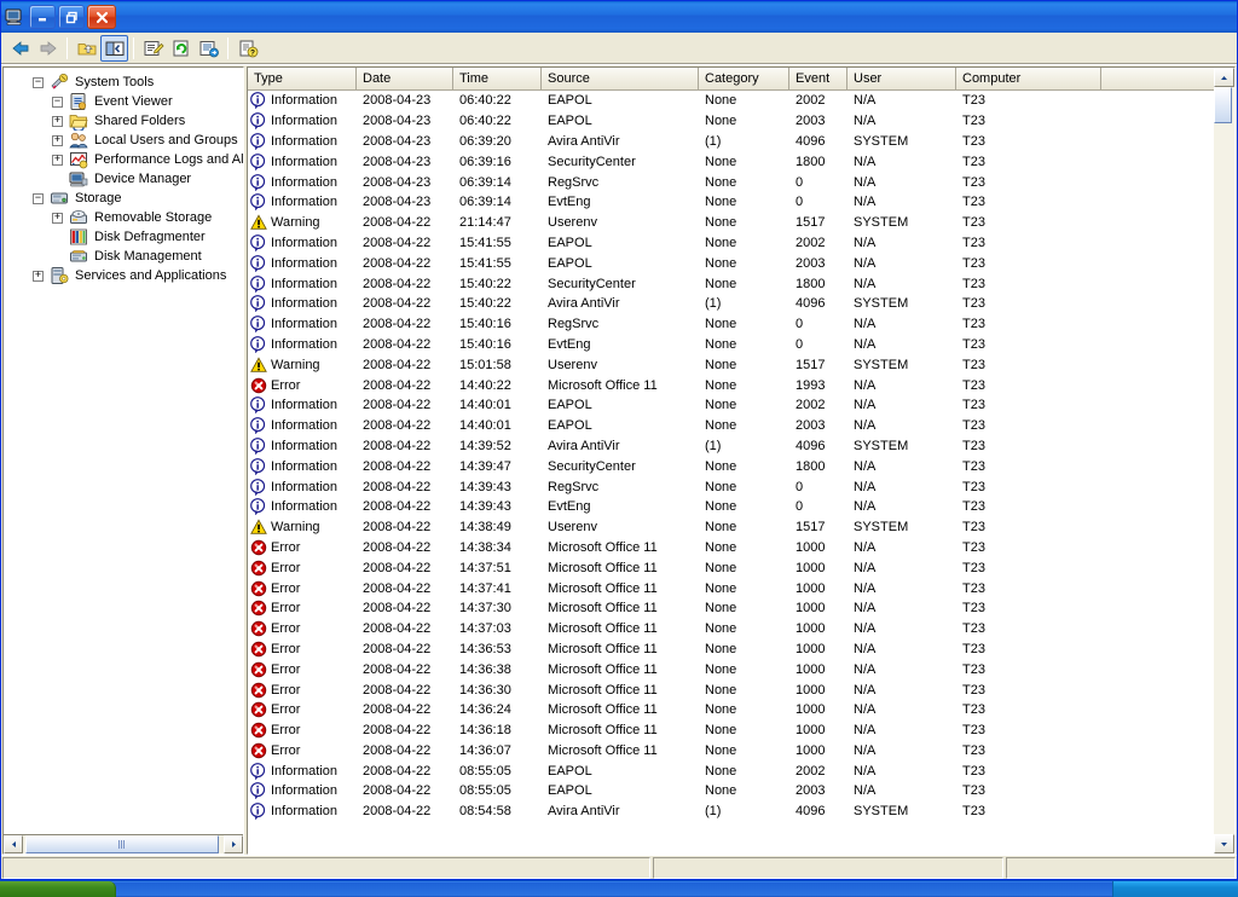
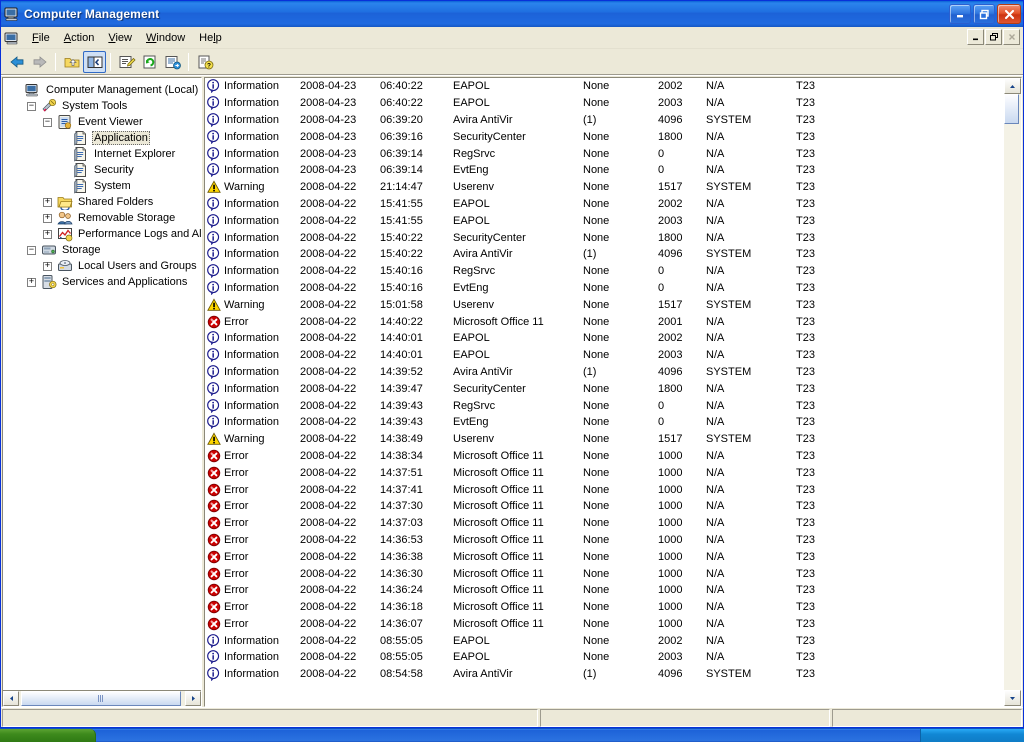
+ Computer Management
+ File
+ Action
+ View
+ Window
+ Help
+ Computer Management (Local)
  −
  System Tools
  −
  Event Viewer
+ Application
+ Internet Explorer
+ Security
+ System
  +
  Shared Folders
  +
- Local Users and Groups
+ Removable Storage
  +
  Performance Logs and Al
- Device Manager
  −
  Storage
  +
- Removable Storage
+ Local Users and Groups
- Disk Defragmenter
- Disk Management
  +
  Services and Applications
- Type
- Date
- Time
- Source
- Category
- Event
- User
- Computer
  Information
  2008-04-23
  06:40:22
  EAPOL
  None
  2002
  N/A
  T23
  Information
  2008-04-23
  06:40:22
  EAPOL
  None
  2003
  N/A
  T23
  Information
  2008-04-23
  06:39:20
  Avira AntiVir
  (1)
  4096
  SYSTEM
  T23
  Information
  2008-04-23
  06:39:16
  SecurityCenter
  None
  1800
  N/A
  T23
  Information
  2008-04-23
  06:39:14
  RegSrvc
  None
  0
  N/A
  T23
  Information
  2008-04-23
  06:39:14
  EvtEng
  None
  0
  N/A
  T23
  Warning
  2008-04-22
  21:14:47
  Userenv
  None
  1517
  SYSTEM
  T23
  Information
  2008-04-22
  15:41:55
  EAPOL
  None
  2002
  N/A
  T23
  Information
  2008-04-22
  15:41:55
  EAPOL
  None
  2003
  N/A
  T23
  Information
  2008-04-22
  15:40:22
  SecurityCenter
  None
  1800
  N/A
  T23
  Information
  2008-04-22
  15:40:22
  Avira AntiVir
  (1)
  4096
  SYSTEM
  T23
  Information
  2008-04-22
  15:40:16
  RegSrvc
  None
  0
  N/A
  T23
  Information
  2008-04-22
  15:40:16
  EvtEng
  None
  0
  N/A
  T23
  Warning
  2008-04-22
  15:01:58
  Userenv
  None
  1517
  SYSTEM
  T23
  Error
  2008-04-22
  14:40:22
  Microsoft Office 11
  None
- 1993
+ 2001
  N/A
  T23
  Information
  2008-04-22
  14:40:01
  EAPOL
  None
  2002
  N/A
  T23
  Information
  2008-04-22
  14:40:01
  EAPOL
  None
  2003
  N/A
  T23
  Information
  2008-04-22
  14:39:52
  Avira AntiVir
  (1)
  4096
  SYSTEM
  T23
  Information
  2008-04-22
  14:39:47
  SecurityCenter
  None
  1800
  N/A
  T23
  Information
  2008-04-22
  14:39:43
  RegSrvc
  None
  0
  N/A
  T23
  Information
  2008-04-22
  14:39:43
  EvtEng
  None
  0
  N/A
  T23
  Warning
  2008-04-22
  14:38:49
  Userenv
  None
  1517
  SYSTEM
  T23
  Error
  2008-04-22
  14:38:34
  Microsoft Office 11
  None
  1000
  N/A
  T23
  Error
  2008-04-22
  14:37:51
  Microsoft Office 11
  None
  1000
  N/A
  T23
  Error
  2008-04-22
  14:37:41
  Microsoft Office 11
  None
  1000
  N/A
  T23
  Error
  2008-04-22
  14:37:30
  Microsoft Office 11
  None
  1000
  N/A
  T23
  Error
  2008-04-22
  14:37:03
  Microsoft Office 11
  None
  1000
  N/A
  T23
  Error
  2008-04-22
  14:36:53
  Microsoft Office 11
  None
  1000
  N/A
  T23
  Error
  2008-04-22
  14:36:38
  Microsoft Office 11
  None
  1000
  N/A
  T23
  Error
  2008-04-22
  14:36:30
  Microsoft Office 11
  None
  1000
  N/A
  T23
  Error
  2008-04-22
  14:36:24
  Microsoft Office 11
  None
  1000
  N/A
  T23
  Error
  2008-04-22
  14:36:18
  Microsoft Office 11
  None
  1000
  N/A
  T23
  Error
  2008-04-22
  14:36:07
  Microsoft Office 11
  None
  1000
  N/A
  T23
  Information
  2008-04-22
  08:55:05
  EAPOL
  None
  2002
  N/A
  T23
  Information
  2008-04-22
  08:55:05
  EAPOL
  None
  2003
  N/A
  T23
  Information
  2008-04-22
  08:54:58
  Avira AntiVir
  (1)
  4096
  SYSTEM
  T23
